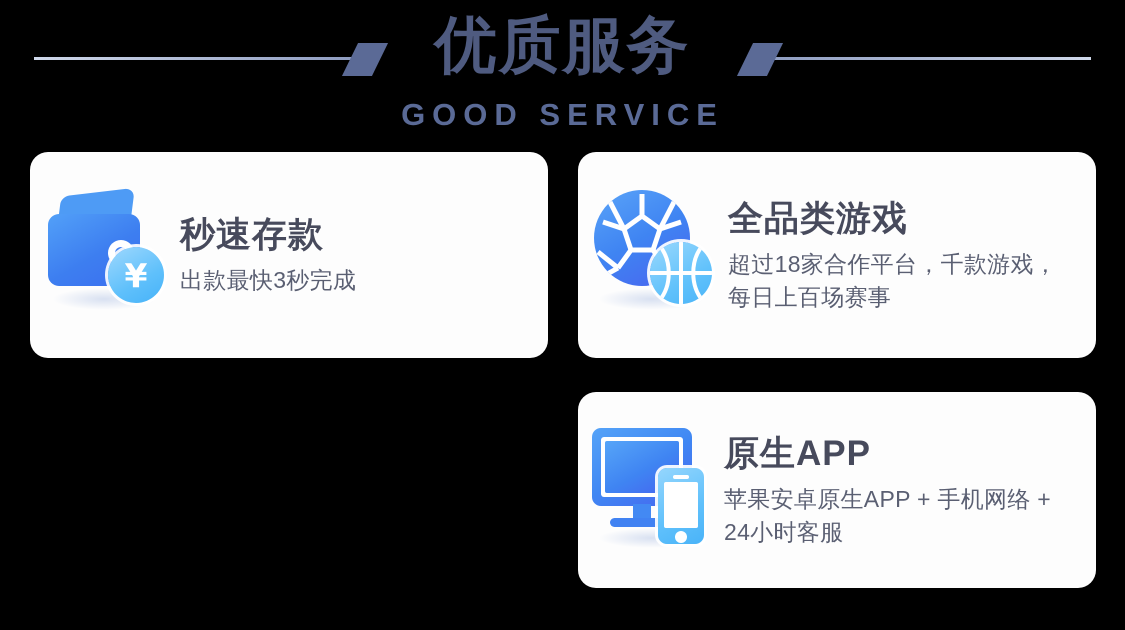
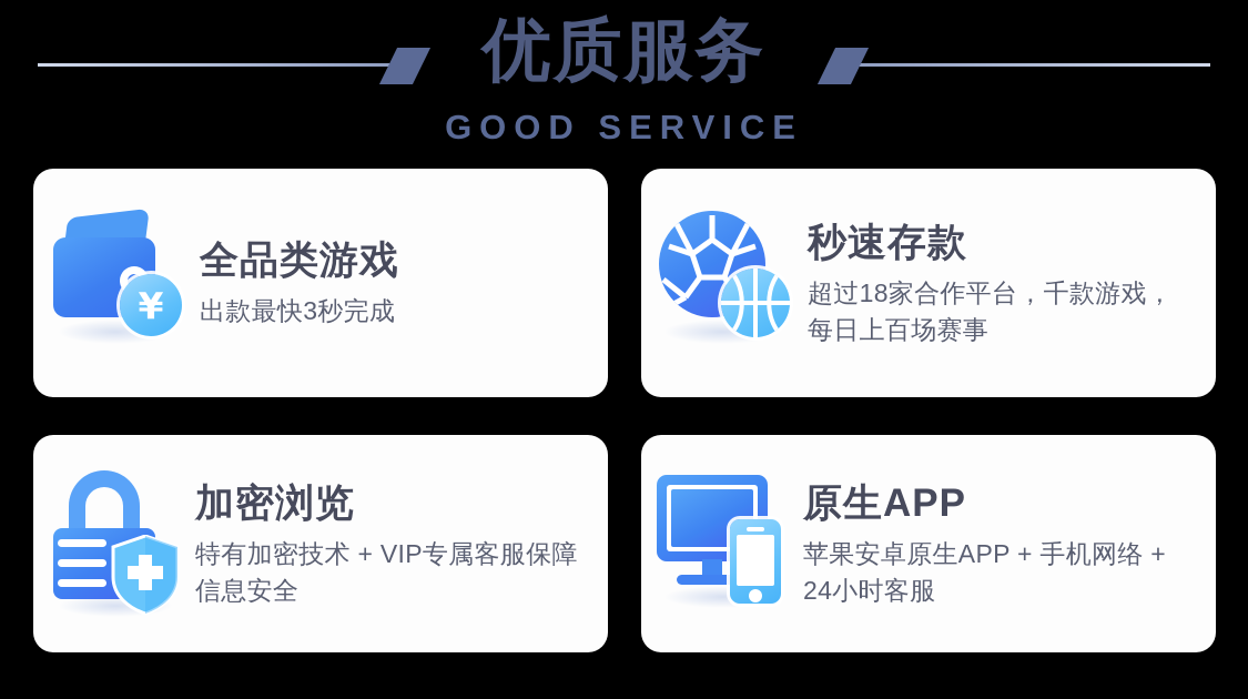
  优质服务
  GOOD SERVICE
  ¥
- 秒速存款
+ 全品类游戏
  出款最快3秒完成
- 全品类游戏
+ 秒速存款
  超过18家合作平台，千款游戏，每日上百场赛事
+ 加密浏览
+ 特有加密技术 + VIP专属客服保障信息安全
  原生APP
  苹果安卓原生APP + 手机网络 + 24小时客服
